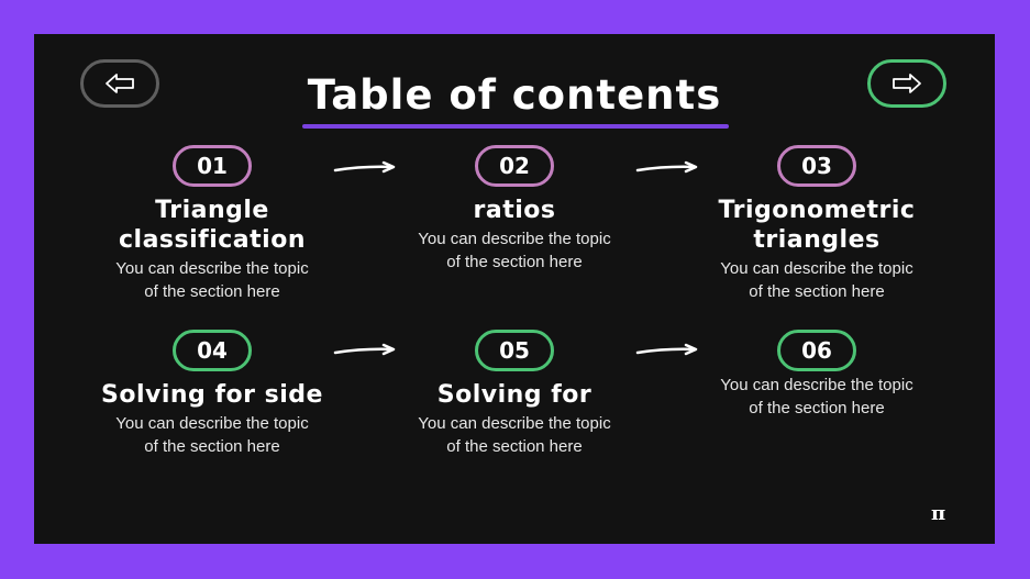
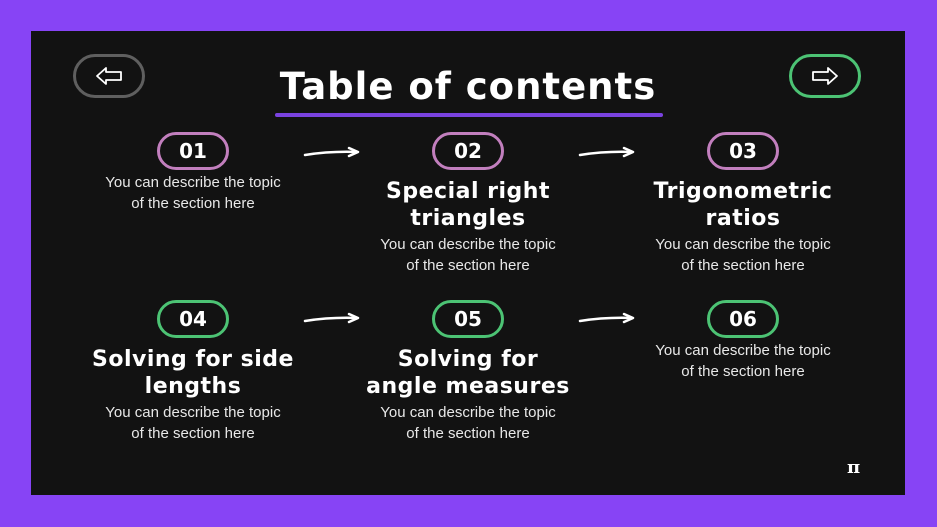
  Table of contents
  01
- Triangle
- classification
  You can describe the topic
  of the section here
  02
+ Special right
- ratios
+ triangles
  You can describe the topic
  of the section here
  03
  Trigonometric
- triangles
+ ratios
  You can describe the topic
  of the section here
  04
  Solving for side
+ lengths
  You can describe the topic
  of the section here
  05
  Solving for
+ angle measures
  You can describe the topic
  of the section here
  06
  You can describe the topic
  of the section here
  π
